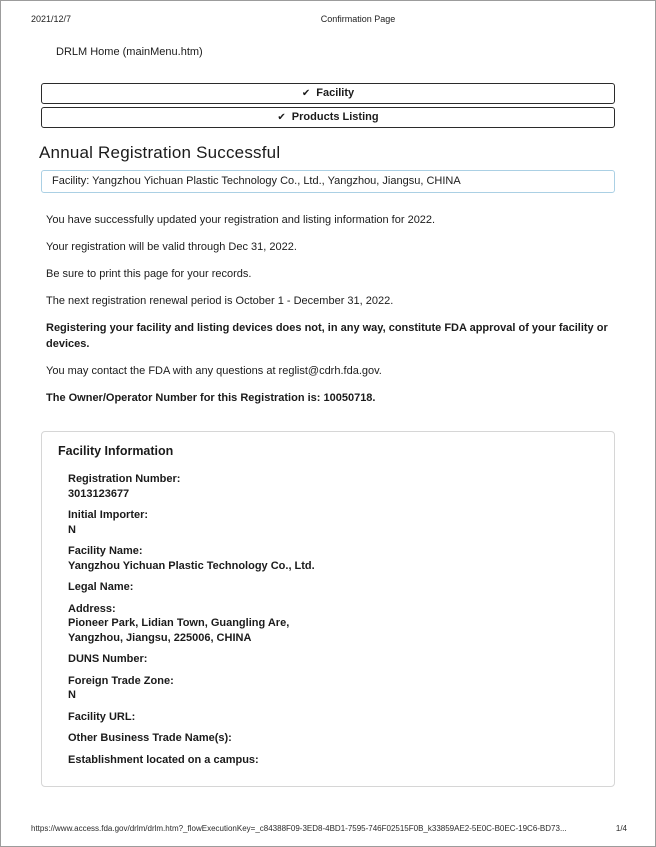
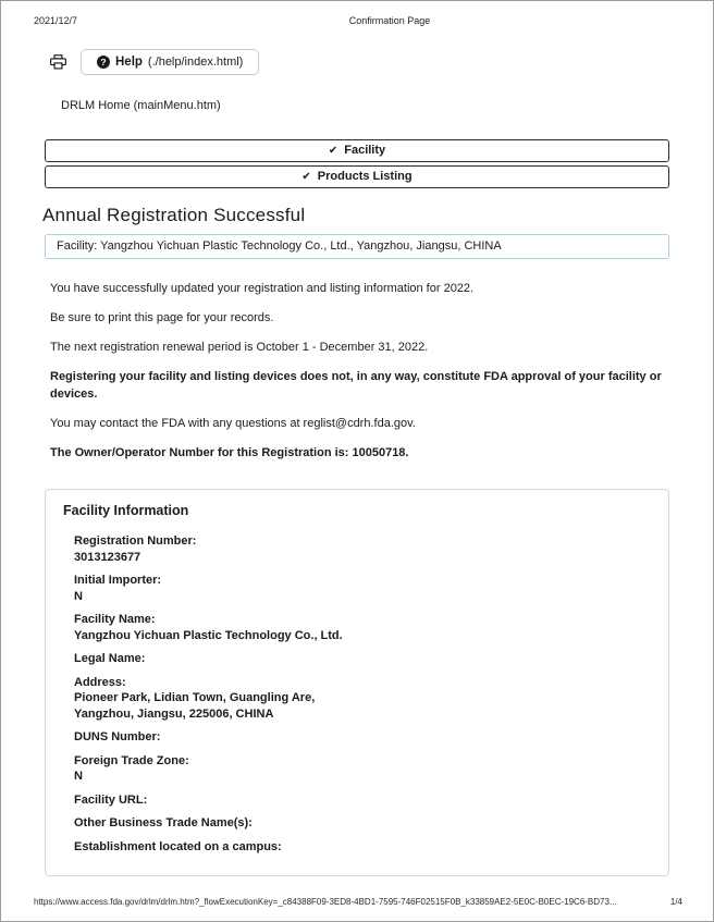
  2021/12/7
  Confirmation Page
+ ?
+ Help
+ (./help/index.html)
  DRLM Home (mainMenu.htm)
  ✔
  Facility
  ✔
  Products Listing
  Annual Registration Successful
  Facility: Yangzhou Yichuan Plastic Technology Co., Ltd., Yangzhou, Jiangsu, CHINA
  You have successfully updated your registration and listing information for 2022.
- Your registration will be valid through Dec 31, 2022.
  Be sure to print this page for your records.
  The next registration renewal period is October 1 - December 31, 2022.
  Registering your facility and listing devices does not, in any way, constitute FDA approval of your facility or devices.
  You may contact the FDA with any questions at reglist@cdrh.fda.gov.
  The Owner/Operator Number for this Registration is: 10050718.
  Facility Information
  Registration Number:
  3013123677
  Initial Importer:
  N
  Facility Name:
  Yangzhou Yichuan Plastic Technology Co., Ltd.
  Legal Name:
  Address:
  Pioneer Park, Lidian Town, Guangling Are,
  Yangzhou, Jiangsu, 225006, CHINA
  DUNS Number:
  Foreign Trade Zone:
  N
  Facility URL:
  Other Business Trade Name(s):
  Establishment located on a campus:
  https://www.access.fda.gov/drlm/drlm.htm?_flowExecutionKey=_c84388F09-3ED8-4BD1-7595-746F02515F0B_k33859AE2-5E0C-B0EC-19C6-BD73...
  1/4
